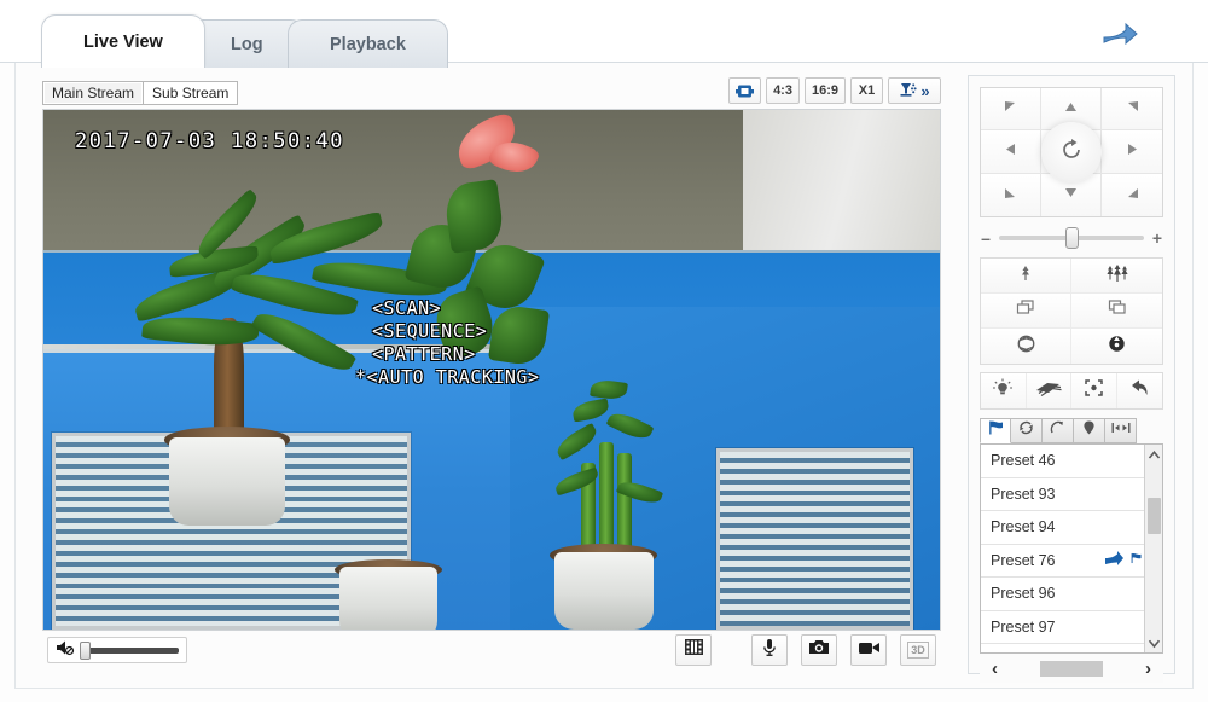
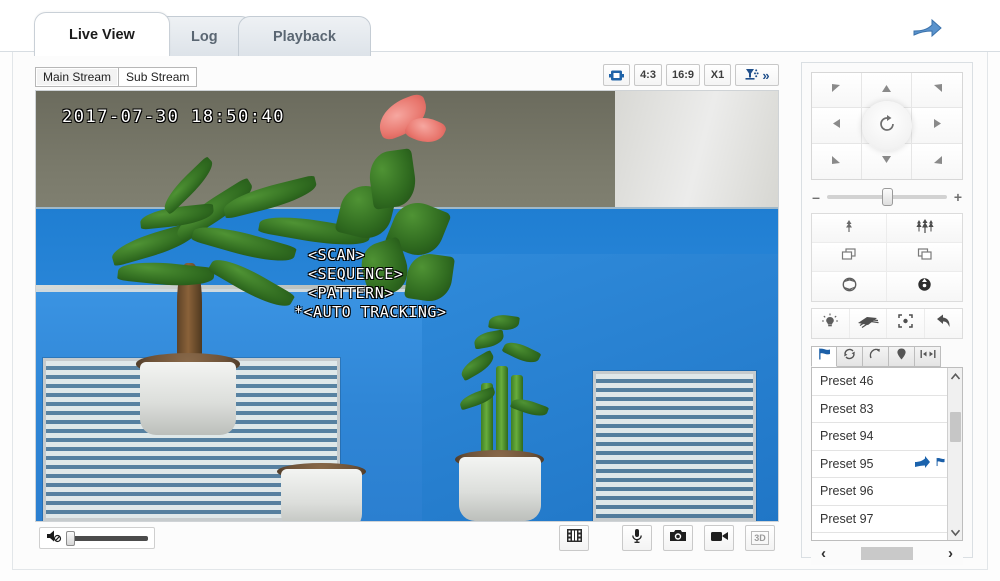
  Live View
  Log
  Playback
  Main Stream
  Sub Stream
  4:3
  16:9
  X1
  »
- 2017-07-03 18:50:40
+ 2017-07-30 18:50:40
  <SCAN>
  <SEQUENCE>
  <PATTERN>
  *<AUTO TRACKING>
  3D
  –
  +
  Preset 46
- Preset 93
+ Preset 83
  Preset 94
- Preset 76
+ Preset 95
  Preset 96
  Preset 97
  ‹
  ›
